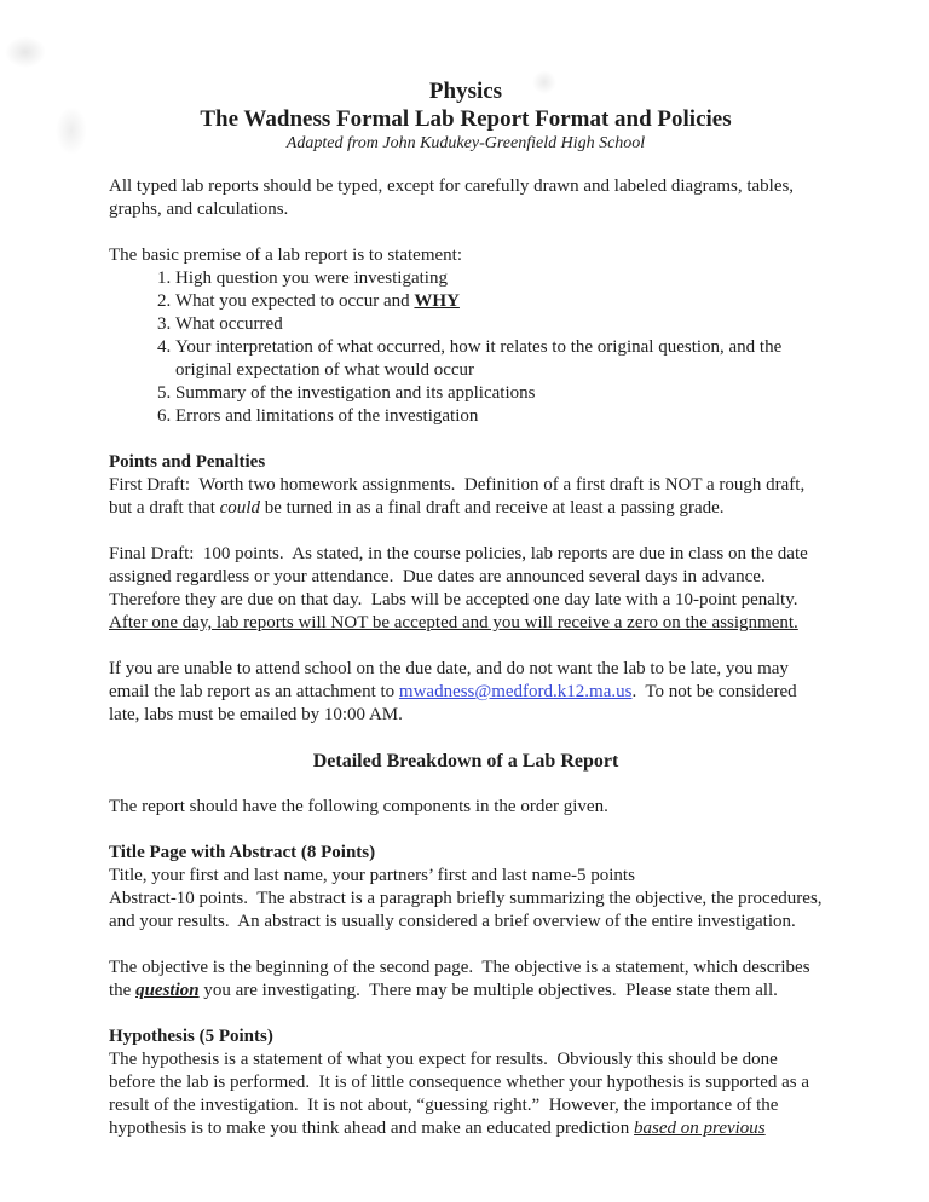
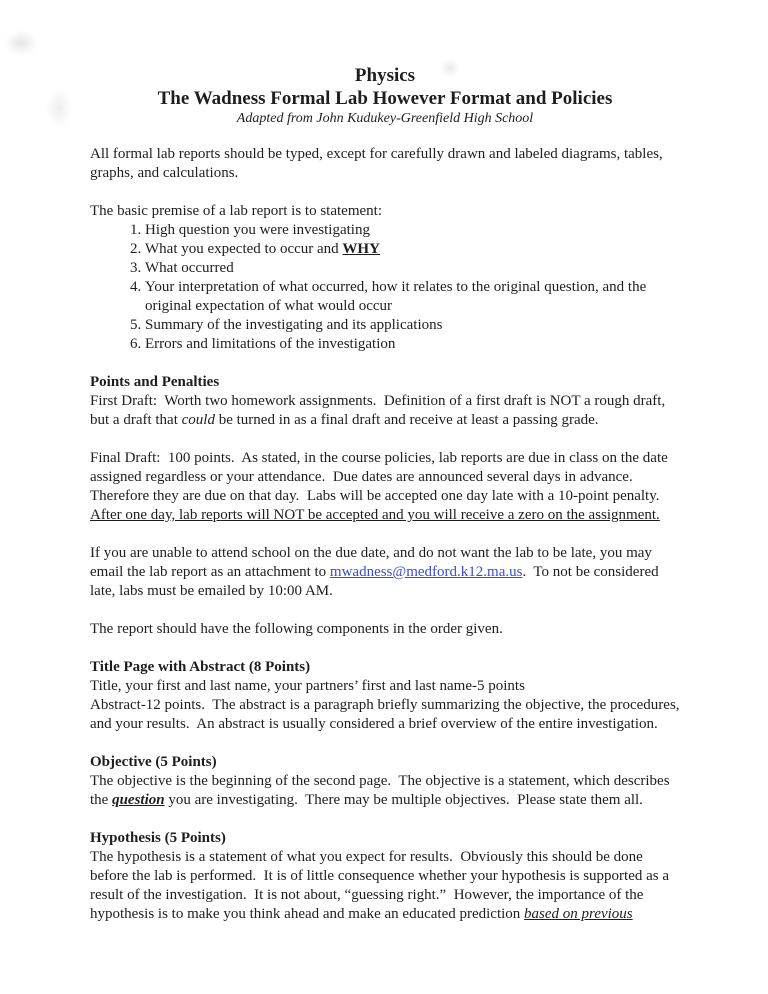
  Physics
- The Wadness Formal Lab Report Format and Policies
+ The Wadness Formal Lab However Format and Policies
  Adapted from John Kudukey-Greenfield High School
- All typed lab reports should be typed, except for carefully drawn and labeled diagrams, tables, graphs, and calculations.
+ All formal lab reports should be typed, except for carefully drawn and labeled diagrams, tables, graphs, and calculations.
  The basic premise of a lab report is to statement:
  High question you were investigating
  What you expected to occur and WHY
  What occurred
  Your interpretation of what occurred, how it relates to the original question, and the original expectation of what would occur
- Summary of the investigation and its applications
+ Summary of the investigating and its applications
  Errors and limitations of the investigation
  Points and Penalties
  First Draft: Worth two homework assignments. Definition of a first draft is NOT a rough draft, but a draft that could be turned in as a final draft and receive at least a passing grade.
  Final Draft: 100 points. As stated, in the course policies, lab reports are due in class on the date assigned regardless or your attendance. Due dates are announced several days in advance. Therefore they are due on that day. Labs will be accepted one day late with a 10-point penalty. After one day, lab reports will NOT be accepted and you will receive a zero on the assignment.
  If you are unable to attend school on the due date, and do not want the lab to be late, you may email the lab report as an attachment to mwadness@medford.k12.ma.us. To not be considered late, labs must be emailed by 10:00 AM.
- Detailed Breakdown of a Lab Report
  The report should have the following components in the order given.
  Title Page with Abstract (8 Points)
  Title, your first and last name, your partners’ first and last name-5 points
- Abstract-10 points. The abstract is a paragraph briefly summarizing the objective, the procedures, and your results. An abstract is usually considered a brief overview of the entire investigation.
+ Abstract-12 points. The abstract is a paragraph briefly summarizing the objective, the procedures, and your results. An abstract is usually considered a brief overview of the entire investigation.
+ Objective (5 Points)
  The objective is the beginning of the second page. The objective is a statement, which describes the question you are investigating. There may be multiple objectives. Please state them all.
  Hypothesis (5 Points)
  The hypothesis is a statement of what you expect for results. Obviously this should be done before the lab is performed. It is of little consequence whether your hypothesis is supported as a result of the investigation. It is not about, “guessing right.” However, the importance of the hypothesis is to make you think ahead and make an educated prediction based on previous
